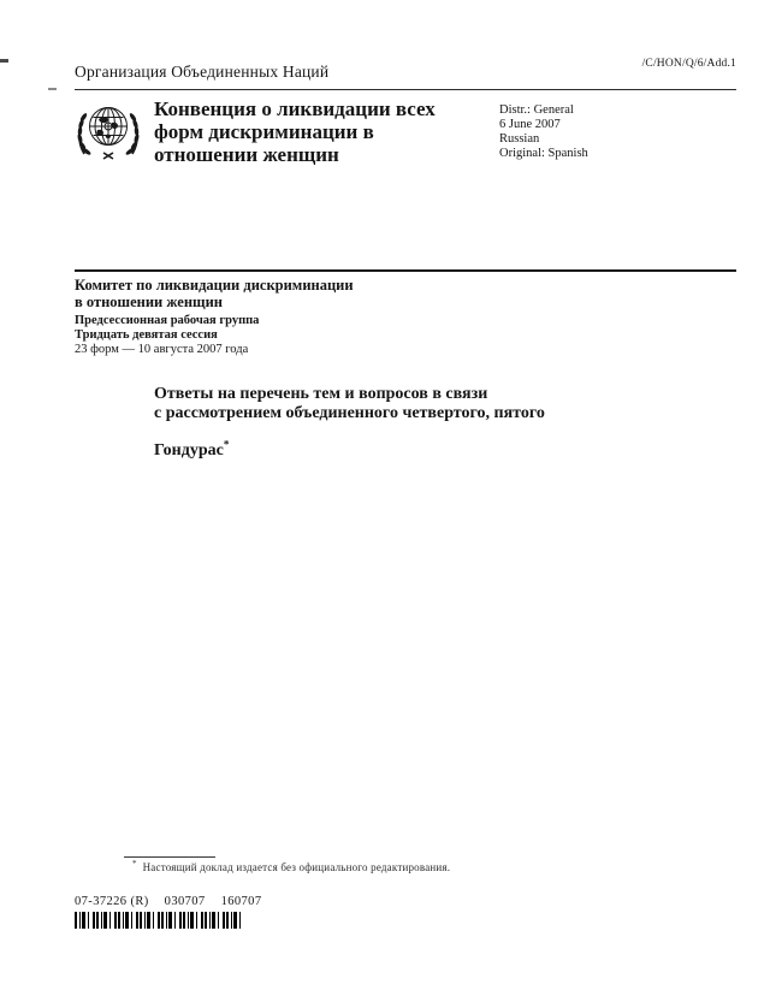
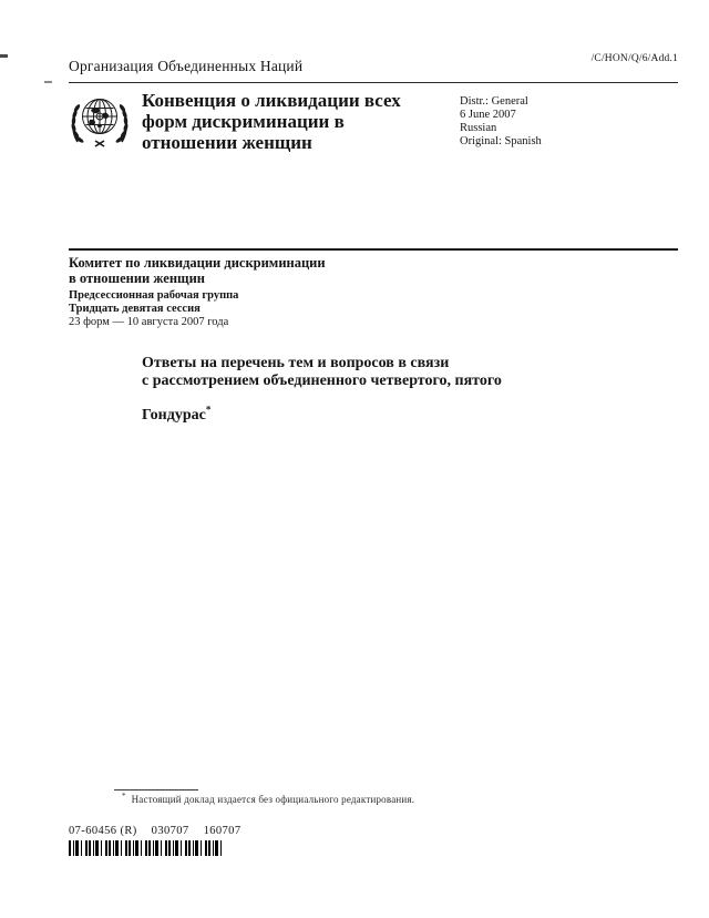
  Организация Объединенных Наций
  /C/HON/Q/6/Add.1
  Конвенция о ликвидации всех
  форм дискриминации в
  отношении женщин
  Distr.: General
  6 June 2007
  Russian
  Original: Spanish
  Комитет по ликвидации дискриминации
  в отношении женщин
  Предсессионная рабочая группа
  Тридцать девятая сессия
  23 форм — 10 августа 2007 года
  Ответы на перечень тем и вопросов в связи
  с рассмотрением объединенного четвертого, пятого
  Гондурас*
  * Настоящий доклад издается без официального редактирования.
- 07-37226 (R) 030707 160707
+ 07-60456 (R) 030707 160707
